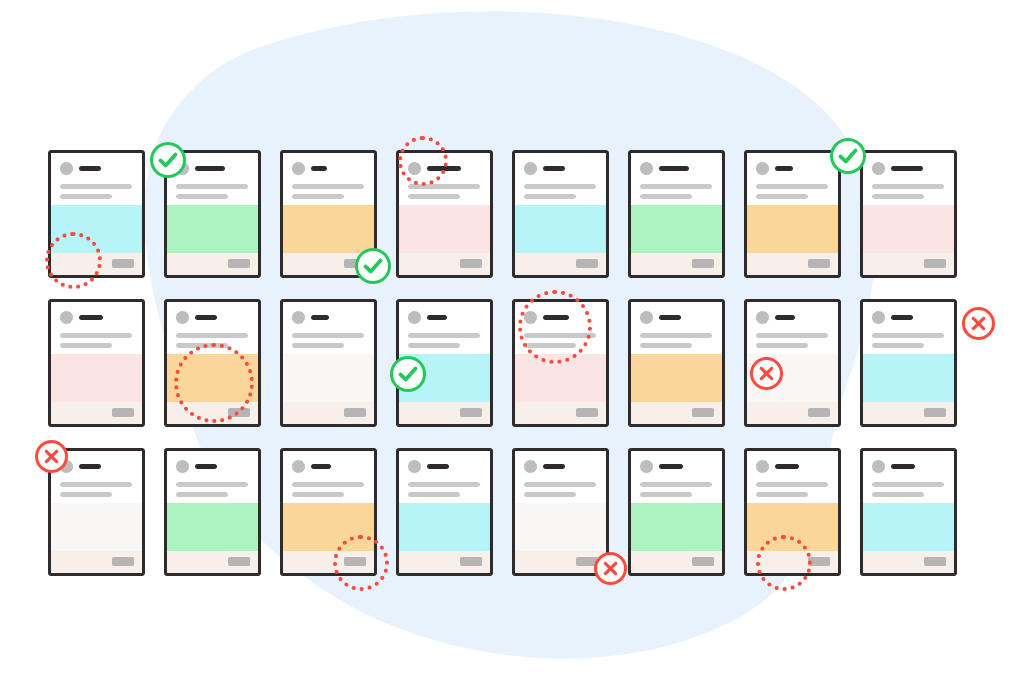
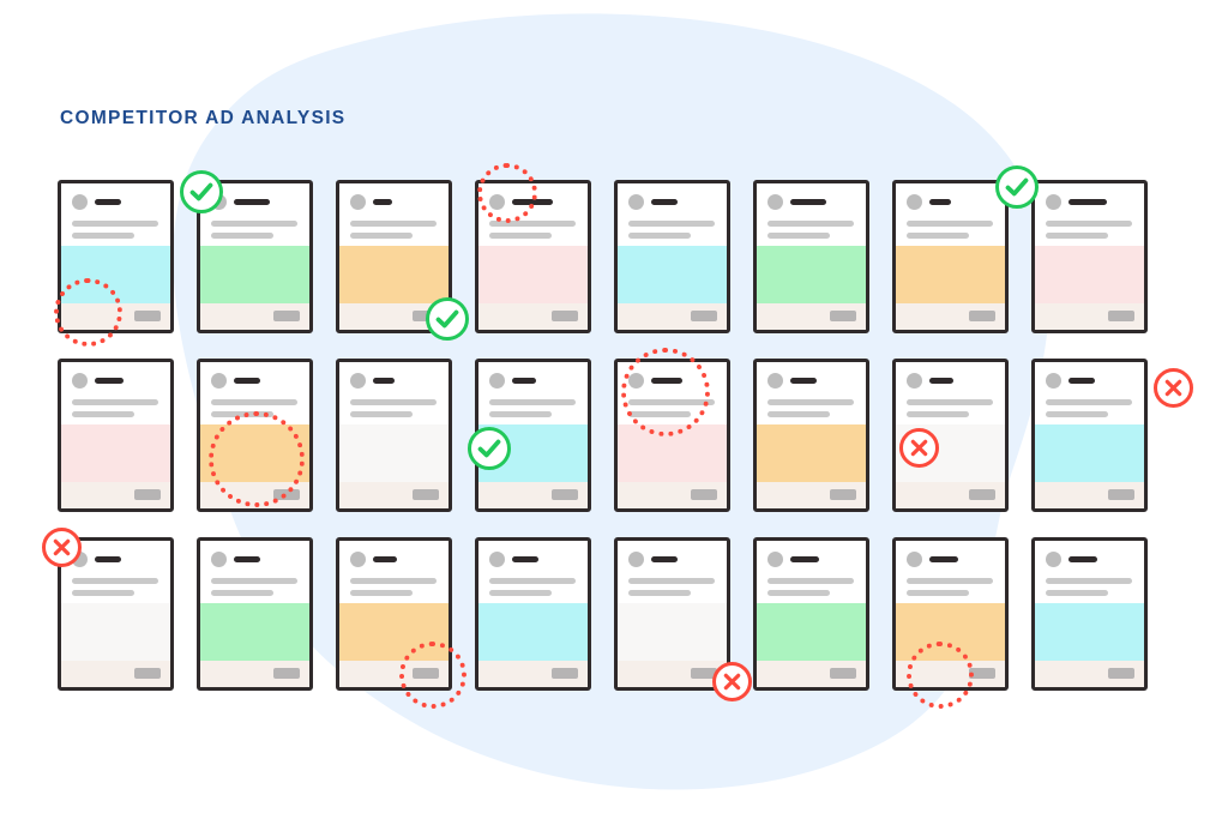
+ COMPETITOR AD ANALYSIS
